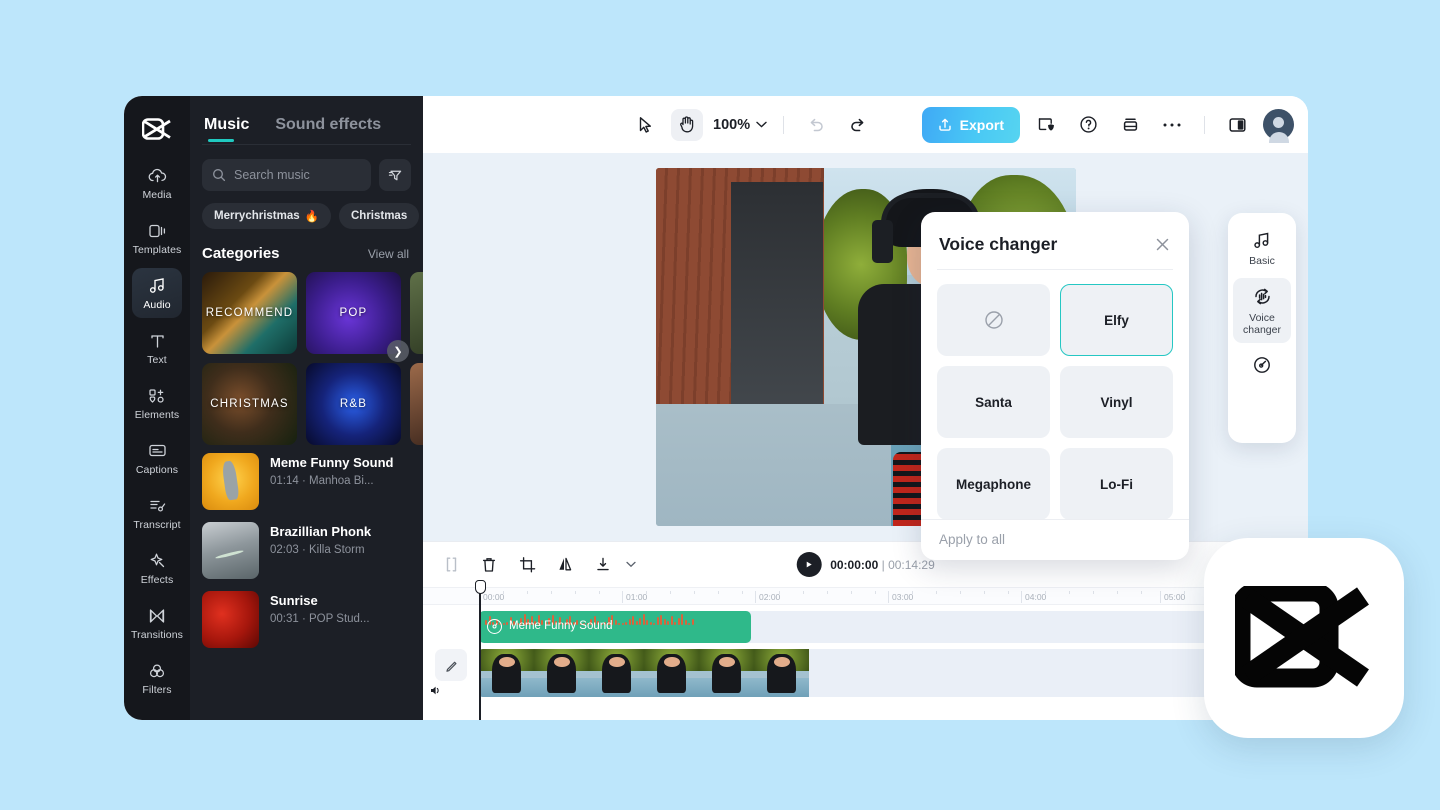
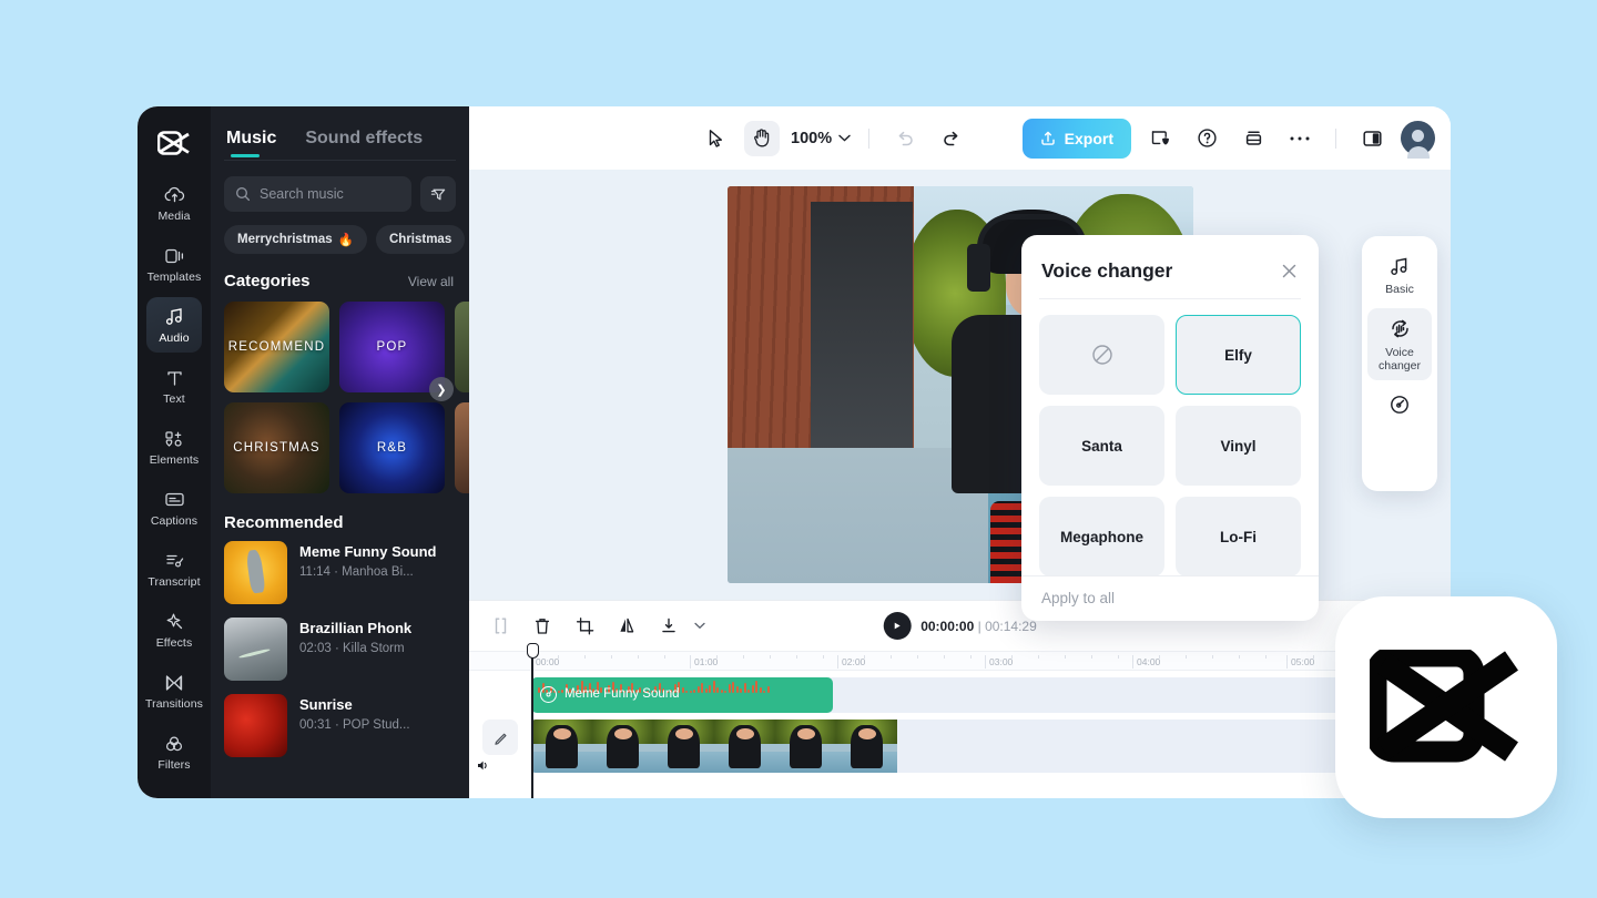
  Media
  Templates
  Audio
  Text
  Elements
  Captions
  Transcript
  Effects
  Transitions
  Filters
  Music
  Sound effects
  Search music
  Merrychristmas
  🔥
  Christmas
  Categories
  View all
  RECOMMEND
  CHRISTMAS
  POP
  R&B
  ❯
+ Recommended
  Meme Funny Sound
- 01:14 · Manhoa Bi...
+ 11:14 · Manhoa Bi...
  Brazillian Phonk
  02:03 · Killa Storm
  Sunrise
  00:31 · POP Stud...
  100%
  Export
  Basic
  Voice changer
  Voice changer
  Elfy
  Santa
  Vinyl
  Megaphone
  Lo-Fi
  Apply to all
  00:00:00 | 00:14:29
  00:00
  01:00
  02:00
  03:00
  04:00
  05:00
  Meme Funny Sound
